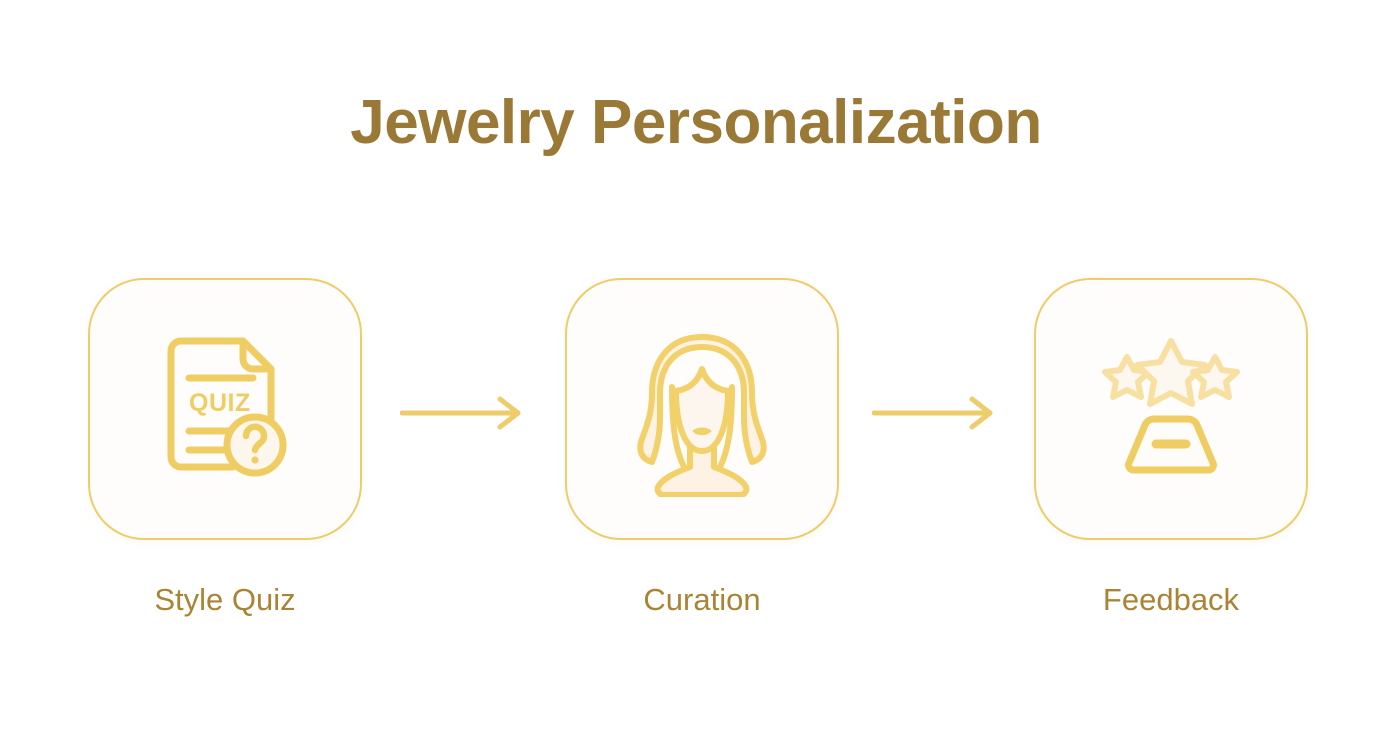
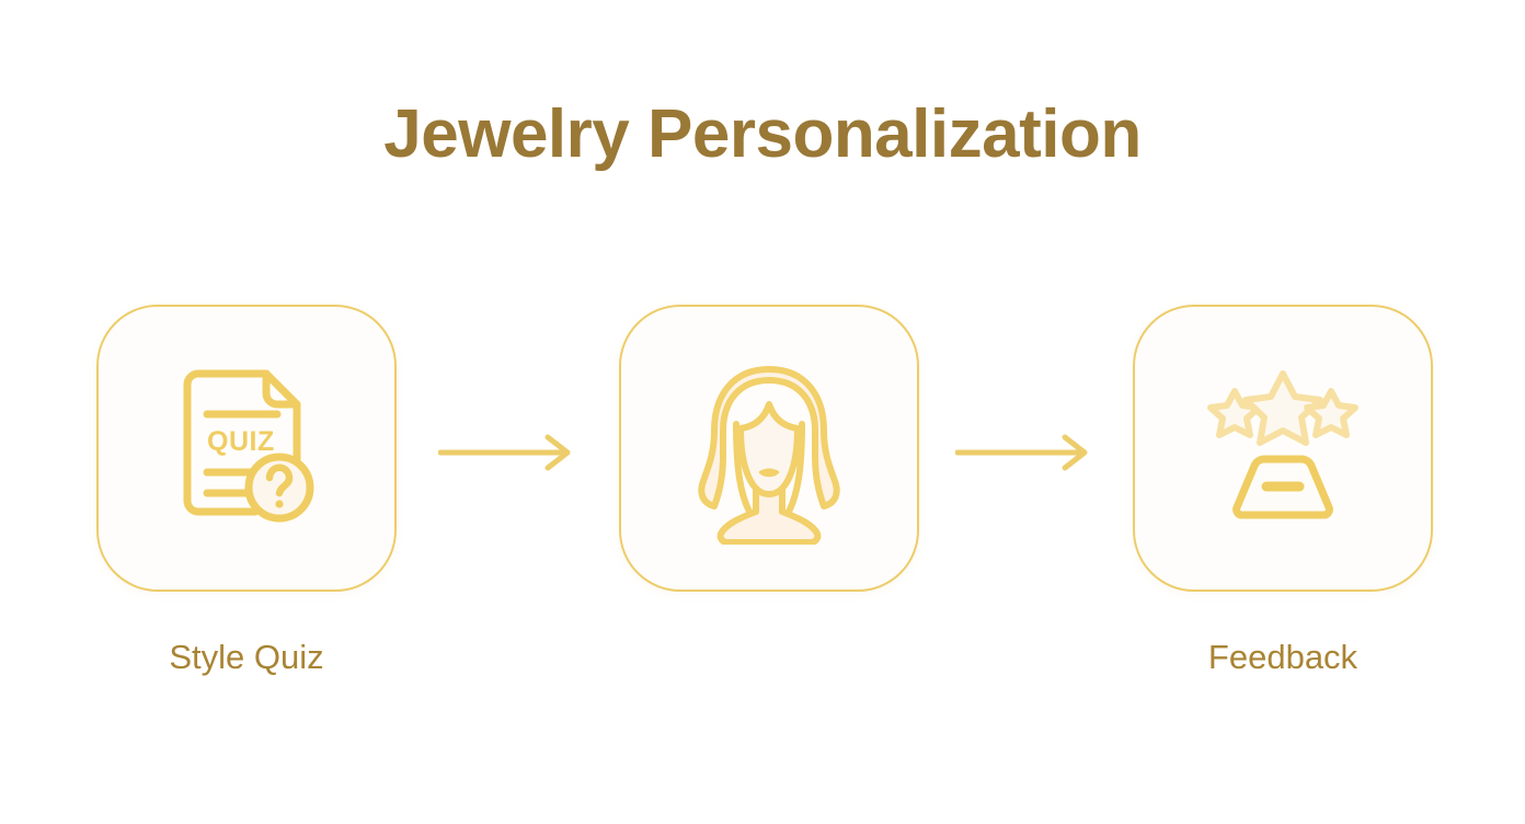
  Jewelry Personalization
  QUIZ
  Style Quiz
- Curation
  Feedback
